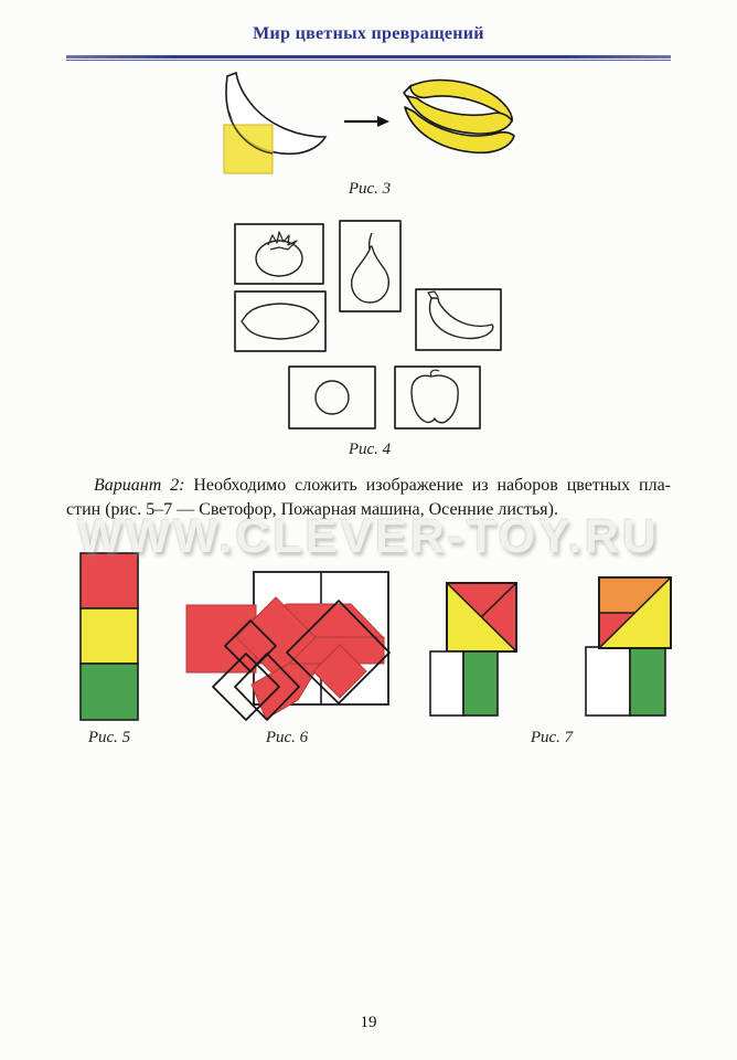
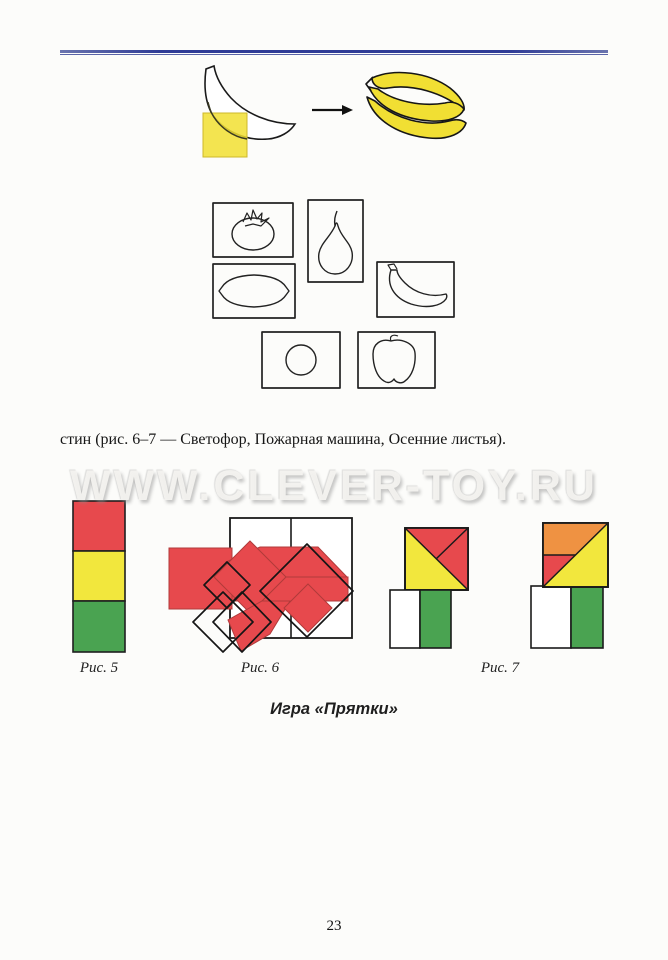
- Мир цветных превращений
- Рис. 3
- Рис. 4
- Вариант 2: Необходимо сложить изображение из наборов цветных пла-
- стин (рис. 5–7 — Светофор, Пожарная машина, Осенние листья).
+ стин (рис. 6–7 — Светофор, Пожарная машина, Осенние листья).
  WWW.CLEVER-TOY.RU
  Рис. 5
  Рис. 6
  Рис. 7
+ Игра «Прятки»
- 19
+ 23
